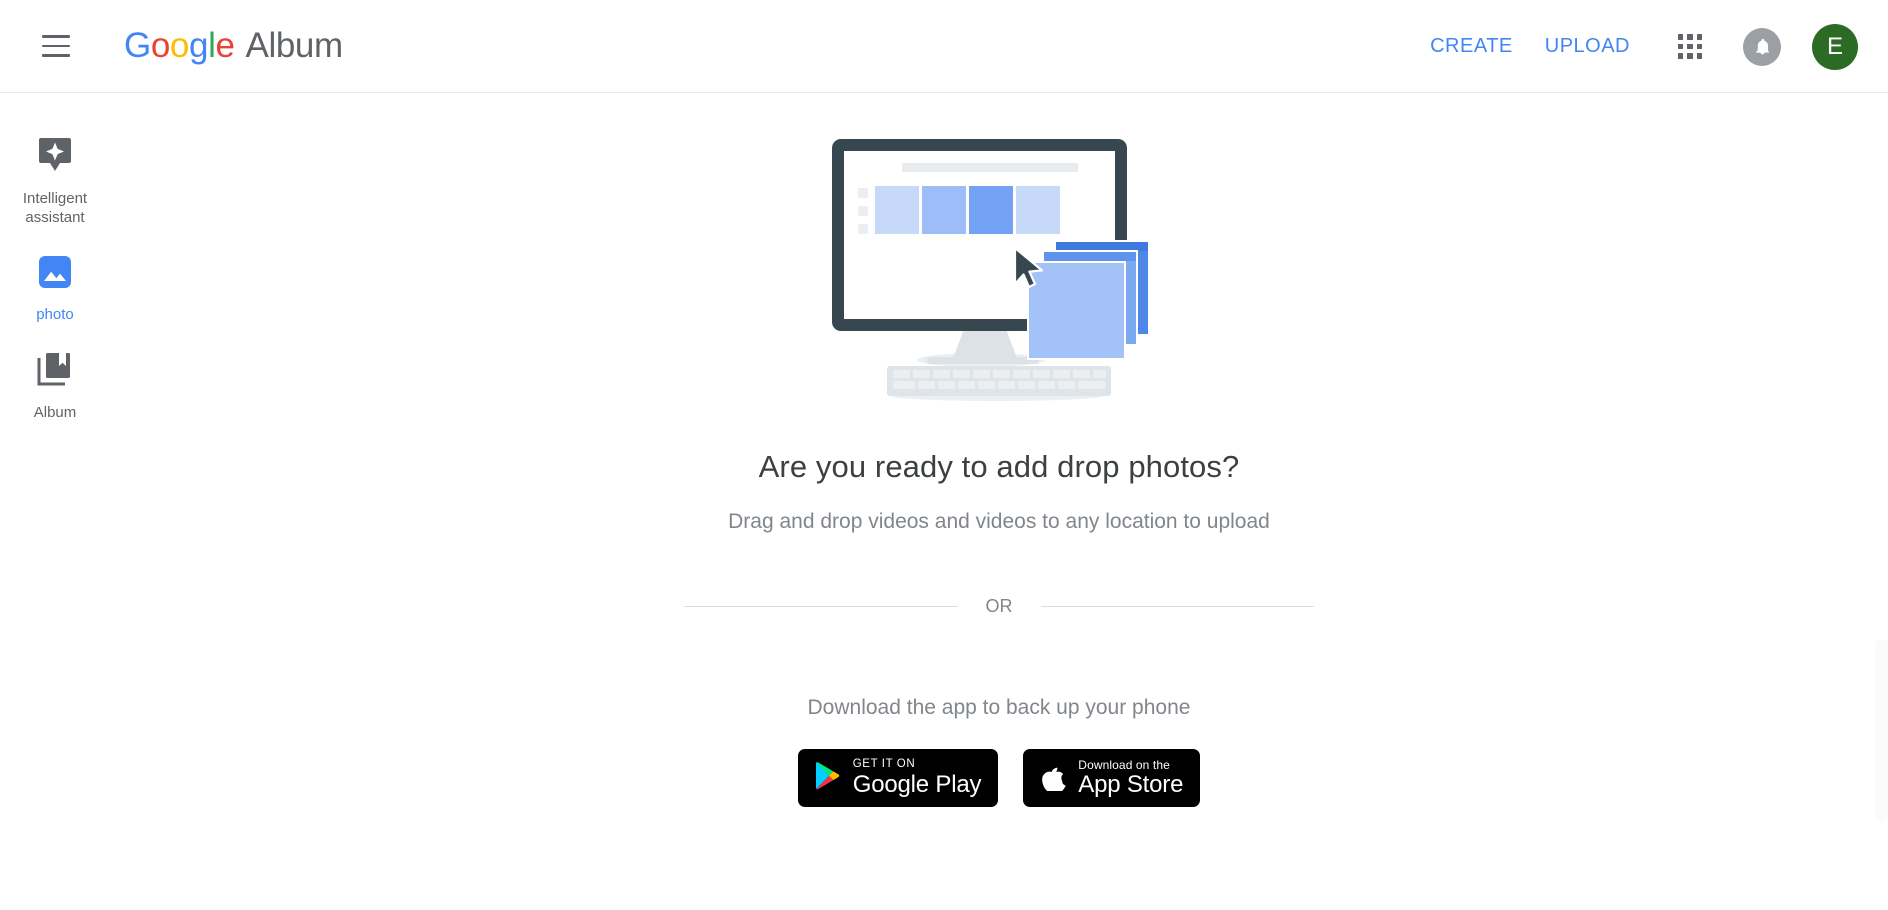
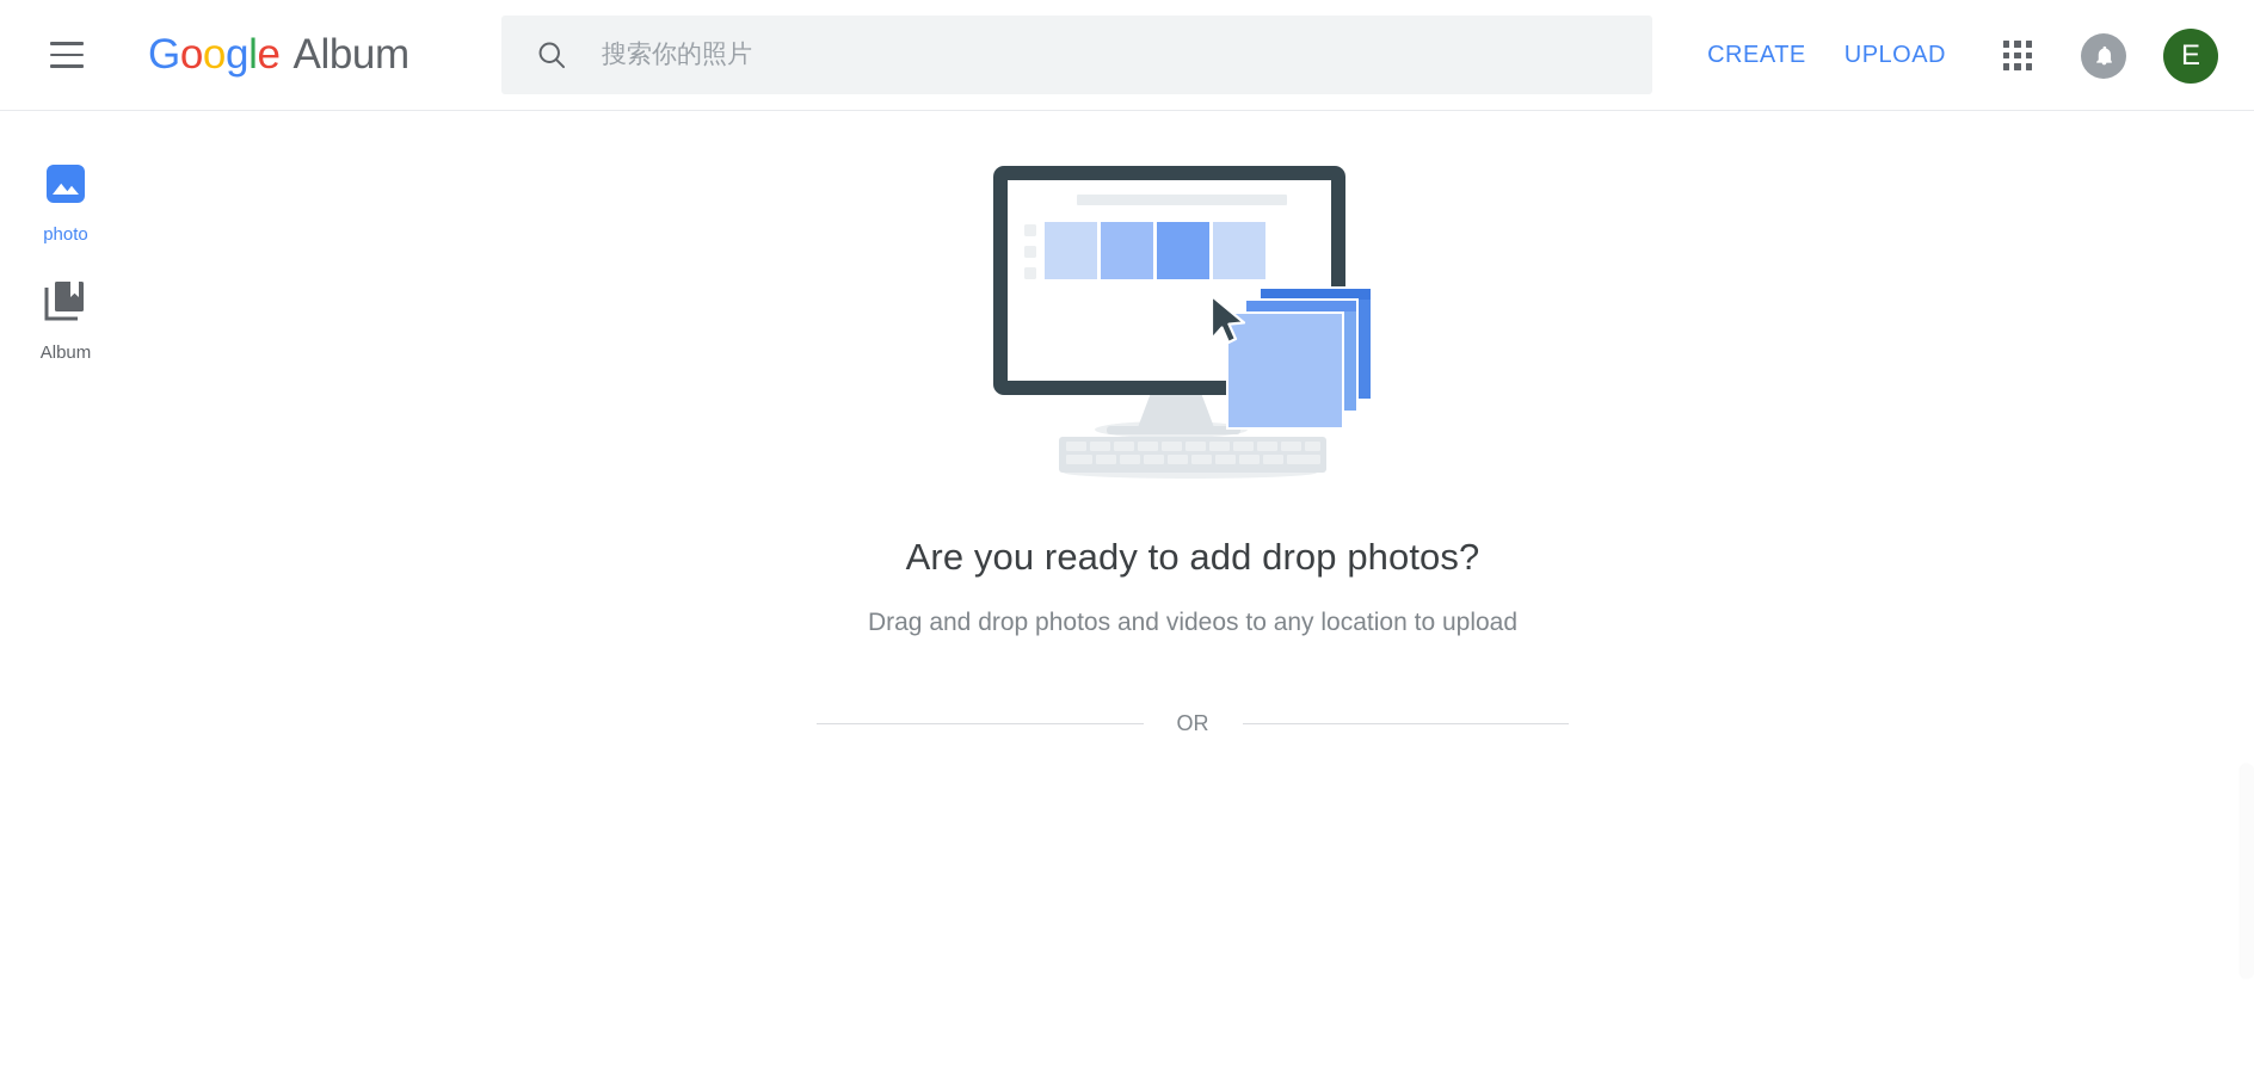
  Google Album
+ 搜索你的照片
  CREATE
  UPLOAD
  E
- Intelligent assistant
  photo
  Album
  Are you ready to add drop photos?
- Drag and drop videos and videos to any location to upload
+ Drag and drop photos and videos to any location to upload
  OR
- Download the app to back up your phone
- GET IT ON
- Google Play
- Download on the
- App Store
